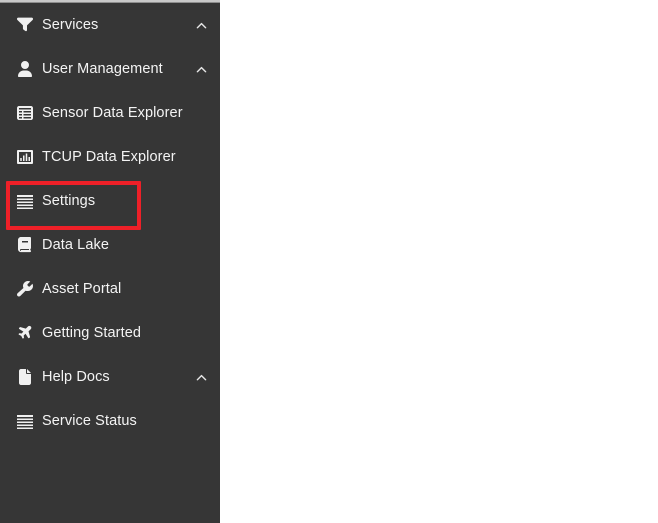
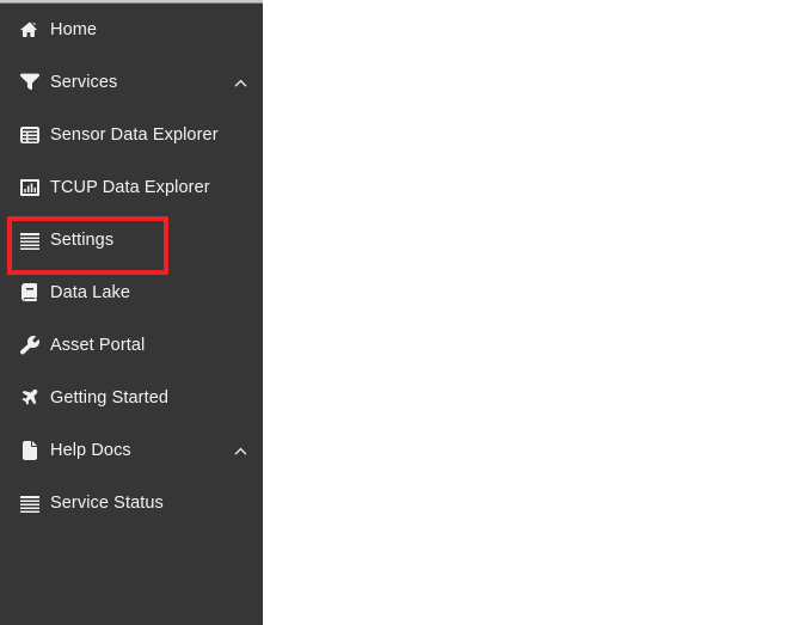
+ Home
  Services
- User Management
  Sensor Data Explorer
  TCUP Data Explorer
  Settings
  Data Lake
  Asset Portal
  Getting Started
  Help Docs
  Service Status
